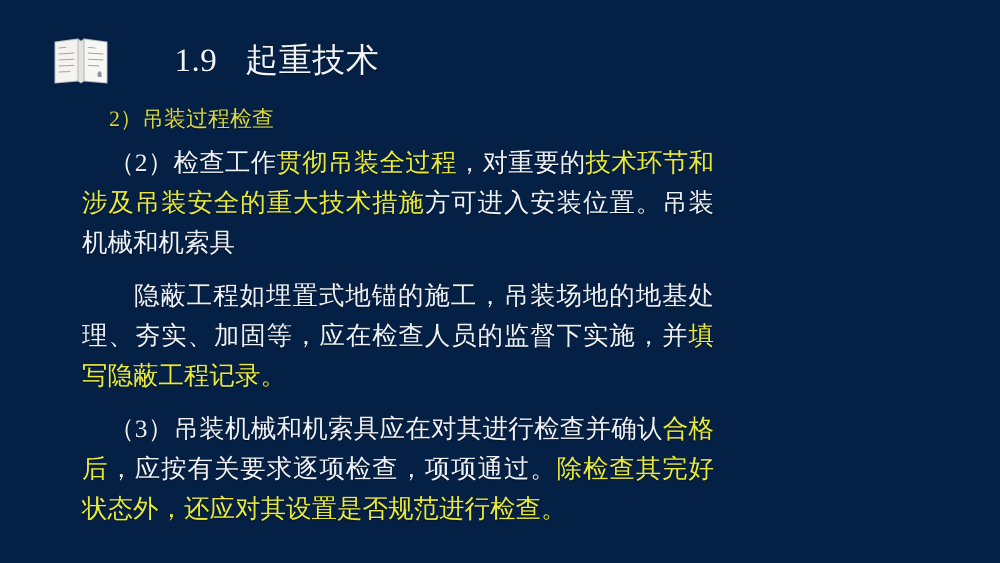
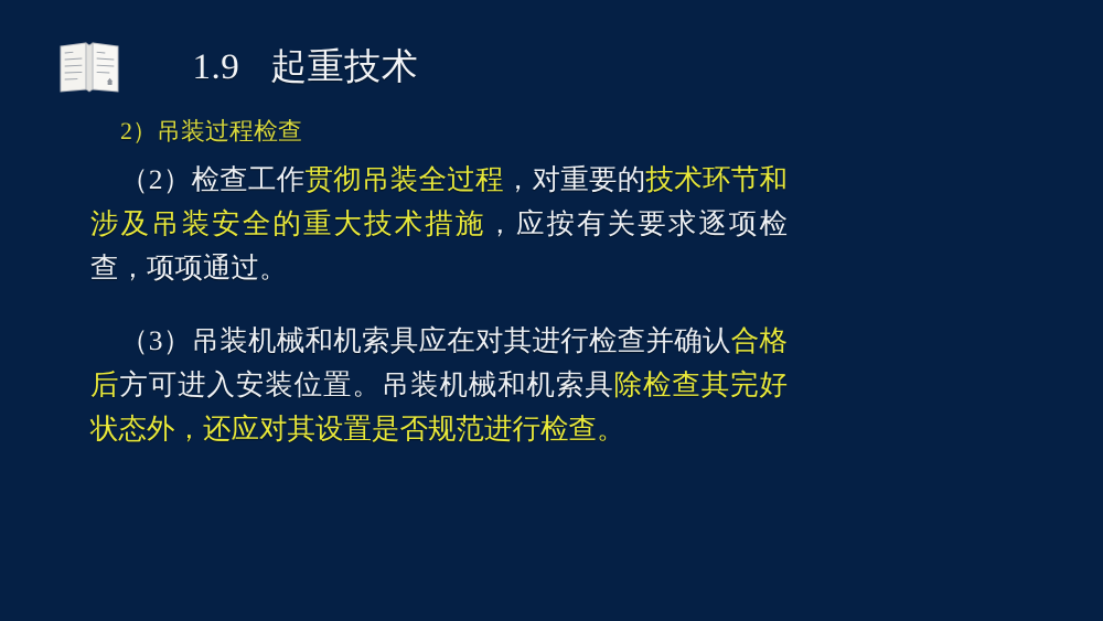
  1.9 起重技术
  2）吊装过程检查
- （2）检查工作贯彻吊装全过程，对重要的技术环节和涉及吊装安全的重大技术措施方可进入安装位置。吊装机械和机索具
+ （2）检查工作贯彻吊装全过程，对重要的技术环节和涉及吊装安全的重大技术措施，应按有关要求逐项检查，项项通过。
- 隐蔽工程如埋置式地锚的施工，吊装场地的地基处理、夯实、加固等，应在检查人员的监督下实施，并填写隐蔽工程记录。
- （3）吊装机械和机索具应在对其进行检查并确认合格后，应按有关要求逐项检查，项项通过。除检查其完好状态外，还应对其设置是否规范进行检查。
+ （3）吊装机械和机索具应在对其进行检查并确认合格后方可进入安装位置。吊装机械和机索具除检查其完好状态外，还应对其设置是否规范进行检查。
